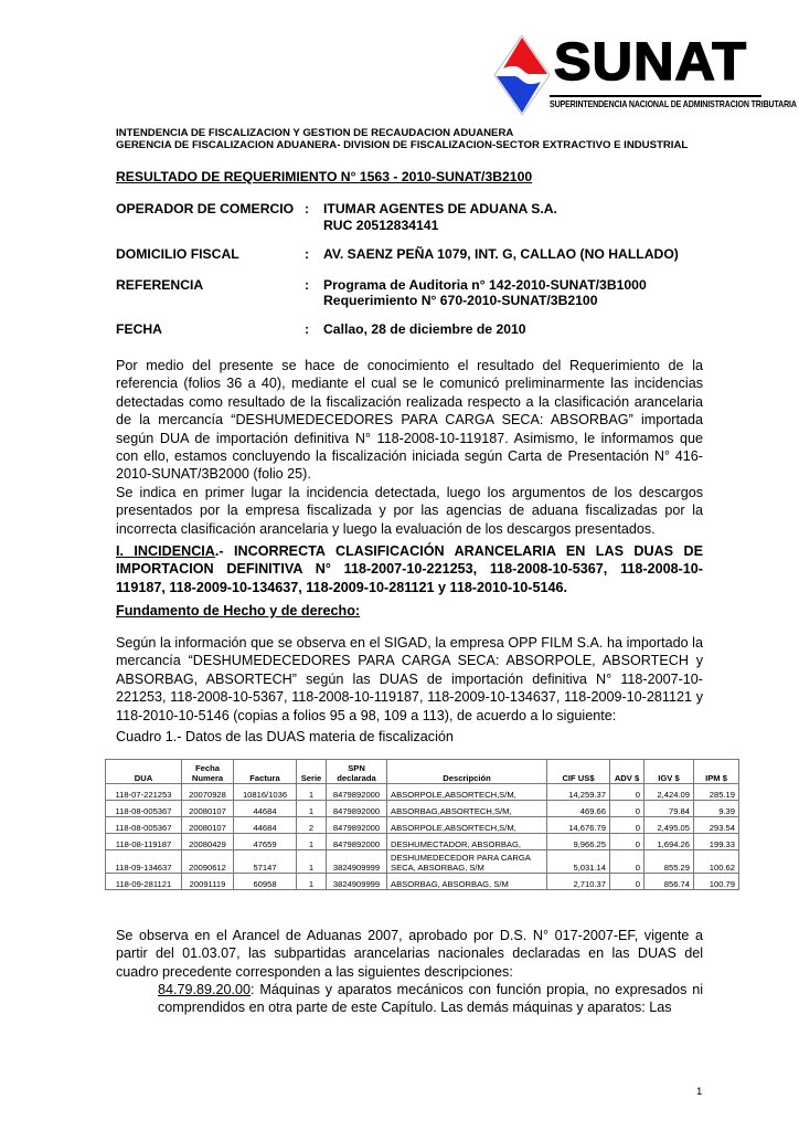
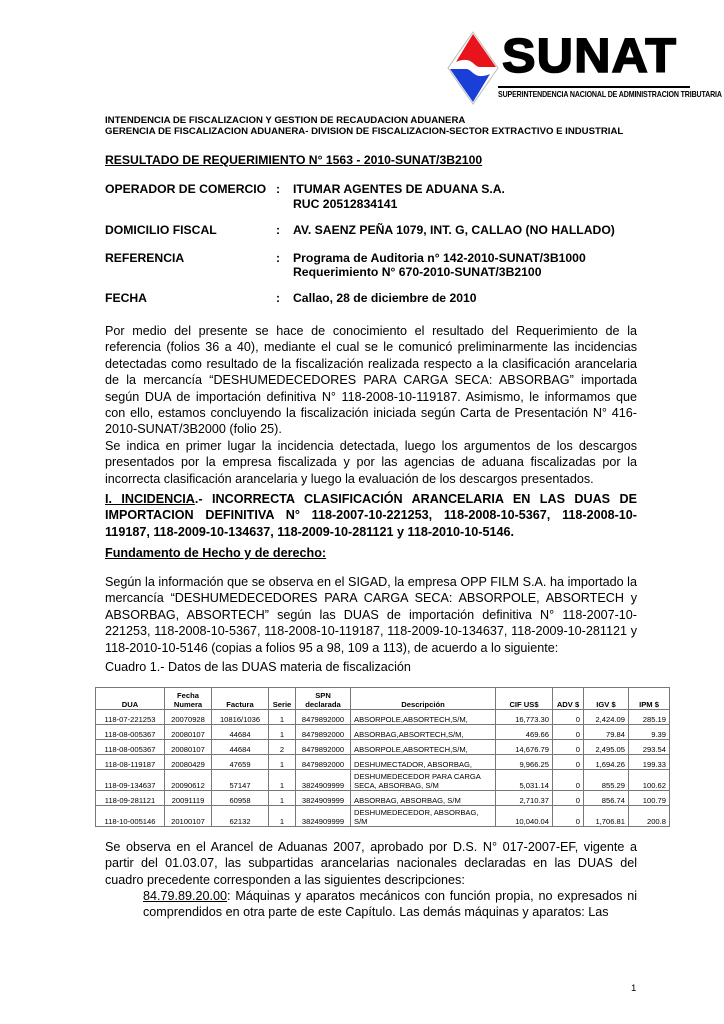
  SUNAT
  SUPERINTENDENCIA NACIONAL DE ADMINISTRACION TRIBUTARIA
  INTENDENCIA DE FISCALIZACION Y GESTION DE RECAUDACION ADUANERA
  GERENCIA DE FISCALIZACION ADUANERA- DIVISION DE FISCALIZACION-SECTOR EXTRACTIVO E INDUSTRIAL
  RESULTADO DE REQUERIMIENTO N° 1563 - 2010-SUNAT/3B2100
  OPERADOR DE COMERCIO
  :
  ITUMAR AGENTES DE ADUANA S.A.
  RUC 20512834141
  DOMICILIO FISCAL
  :
  AV. SAENZ PEÑA 1079, INT. G, CALLAO (NO HALLADO)
  REFERENCIA
  :
  Programa de Auditoria n° 142-2010-SUNAT/3B1000
  Requerimiento N° 670-2010-SUNAT/3B2100
  FECHA
  :
  Callao, 28 de diciembre de 2010
  Por medio del presente se hace de conocimiento el resultado del Requerimiento de la referencia (folios 36 a 40), mediante el cual se le comunicó preliminarmente las incidencias detectadas como resultado de la fiscalización realizada respecto a la clasificación arancelaria de la mercancía “DESHUMEDECEDORES PARA CARGA SECA: ABSORBAG” importada según DUA de importación definitiva N° 118-2008-10-119187. Asimismo, le informamos que con ello, estamos concluyendo la fiscalización iniciada según Carta de Presentación N° 416-2010-SUNAT/3B2000 (folio 25).
  Se indica en primer lugar la incidencia detectada, luego los argumentos de los descargos presentados por la empresa fiscalizada y por las agencias de aduana fiscalizadas por la incorrecta clasificación arancelaria y luego la evaluación de los descargos presentados.
  I. INCIDENCIA.- INCORRECTA CLASIFICACIÓN ARANCELARIA EN LAS DUAS DE IMPORTACION DEFINITIVA N° 118-2007-10-221253, 118-2008-10-5367, 118-2008-10-119187, 118-2009-10-134637, 118-2009-10-281121 y 118-2010-10-5146.
  Fundamento de Hecho y de derecho:
  Según la información que se observa en el SIGAD, la empresa OPP FILM S.A. ha importado la mercancía “DESHUMEDECEDORES PARA CARGA SECA: ABSORPOLE, ABSORTECH y ABSORBAG, ABSORTECH” según las DUAS de importación definitiva N° 118-2007-10-221253, 118-2008-10-5367, 118-2008-10-119187, 118-2009-10-134637, 118-2009-10-281121 y 118-2010-10-5146 (copias a folios 95 a 98, 109 a 113), de acuerdo a lo siguiente:
  Cuadro 1.- Datos de las DUAS materia de fiscalización
  DUA	Fecha Numera	Factura	Serie	SPN declarada	Descripción	CIF US$	ADV $	IGV $	IPM $
- 118-07-221253	20070928	10816/1036	1	8479892000	ABSORPOLE,ABSORTECH,S/M,	14,259.37	0	2,424.09	285.19
+ 118-07-221253	20070928	10816/1036	1	8479892000	ABSORPOLE,ABSORTECH,S/M,	16,773.30	0	2,424.09	285.19
  118-08-005367	20080107	44684	1	8479892000	ABSORBAG,ABSORTECH,S/M,	469.66	0	79.84	9.39
  118-08-005367	20080107	44684	2	8479892000	ABSORPOLE,ABSORTECH,S/M,	14,676.79	0	2,495.05	293.54
  118-08-119187	20080429	47659	1	8479892000	DESHUMECTADOR, ABSORBAG,	9,966.25	0	1,694.26	199.33
  118-09-134637	20090612	57147	1	3824909999	DESHUMEDECEDOR PARA CARGA SECA, ABSORBAG, S/M	5,031.14	0	855.29	100.62
  118-09-281121	20091119	60958	1	3824909999	ABSORBAG, ABSORBAG, S/M	2,710.37	0	856.74	100.79
+ 118-10-005146	20100107	62132	1	3824909999	DESHUMEDECEDOR, ABSORBAG, S/M	10,040.04	0	1,706.81	200.8
  Se observa en el Arancel de Aduanas 2007, aprobado por D.S. N° 017-2007-EF, vigente a partir del 01.03.07, las subpartidas arancelarias nacionales declaradas en las DUAS del cuadro precedente corresponden a las siguientes descripciones:
  84.79.89.20.00: Máquinas y aparatos mecánicos con función propia, no expresados ni comprendidos en otra parte de este Capítulo. Las demás máquinas y aparatos: Las
  1
